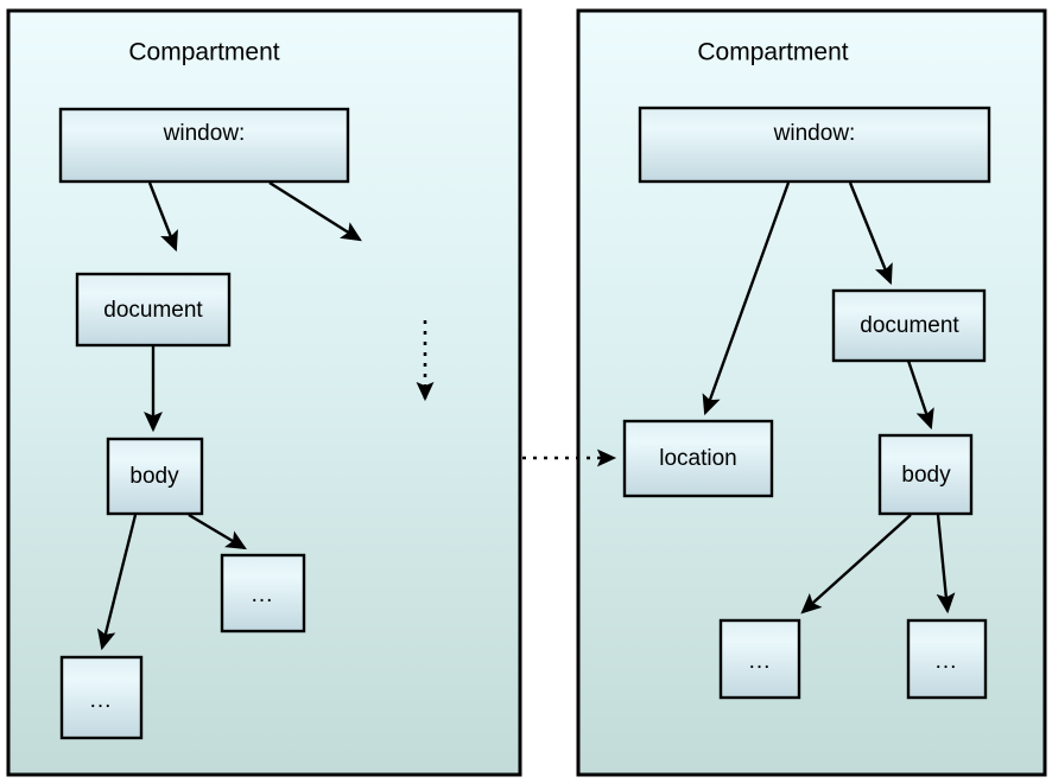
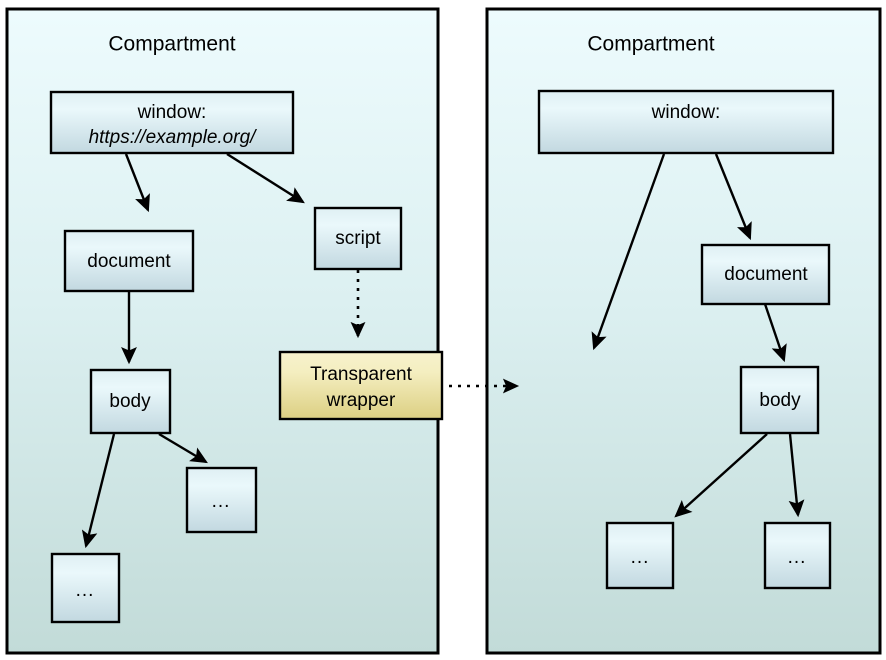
  Compartment
  window:
+ https://example.org/
  document
+ script
  body
  ...
  ...
  Compartment
+ Transparent
+ wrapper
  window:
  document
- location
  body
  ...
  ...
